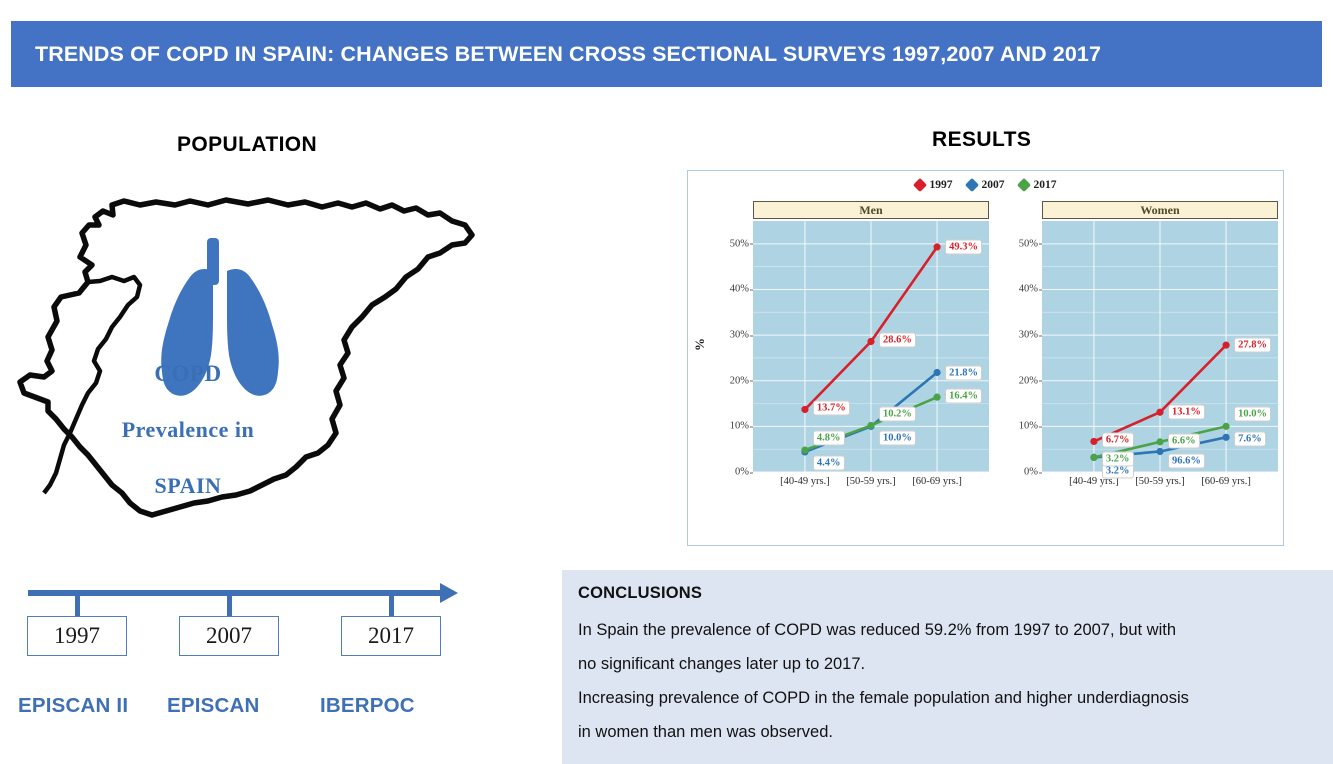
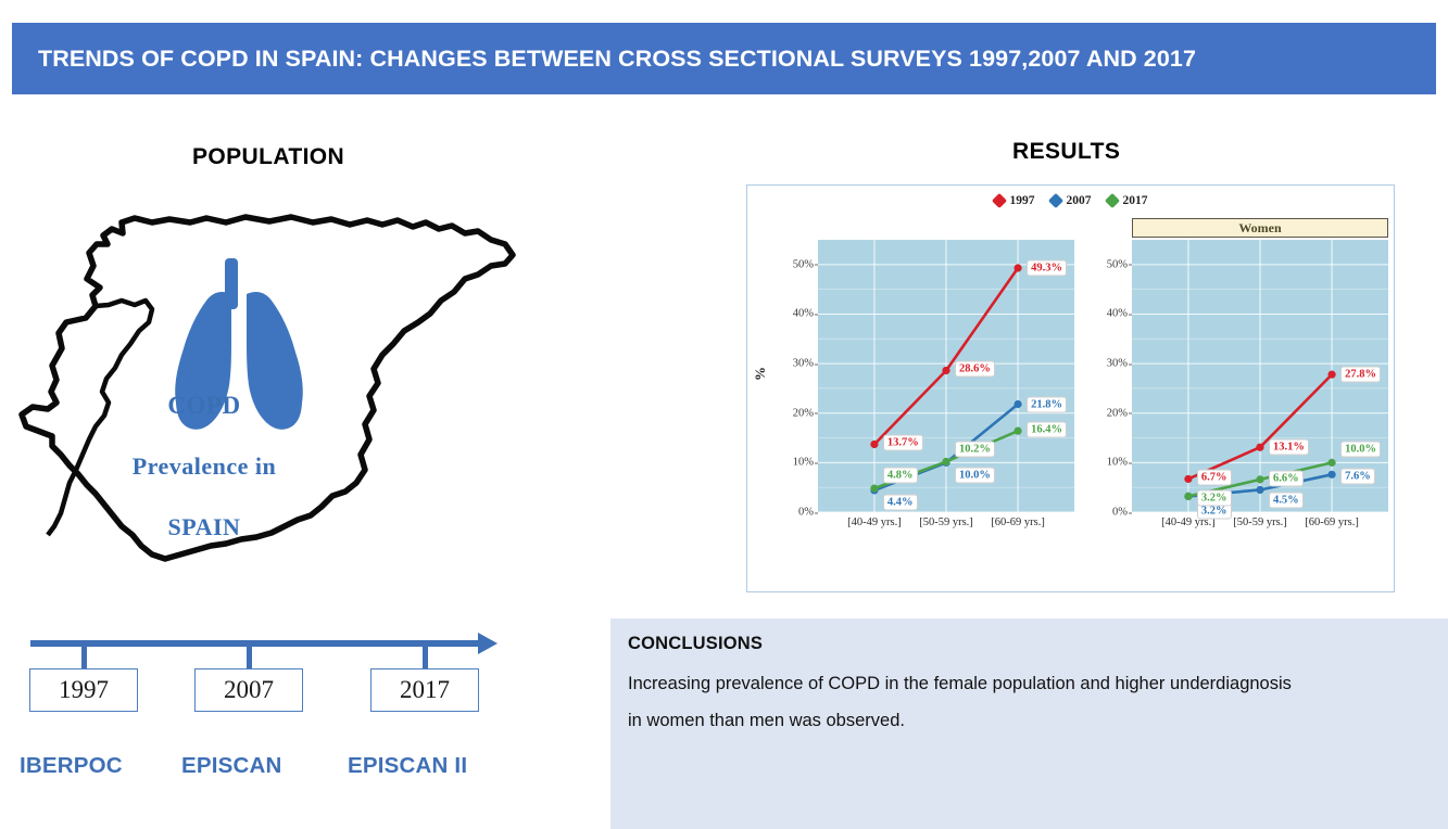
  TRENDS OF COPD IN SPAIN: CHANGES BETWEEN CROSS SECTIONAL SURVEYS 1997,2007 AND 2017
  POPULATION
  RESULTS
  COPD
  Prevalence in
  SPAIN
  1997
- EPISCAN II
+ IBERPOC
  2007
  EPISCAN
  2017
- IBERPOC
+ EPISCAN II
  1997
  2007
  2017
- Men
  0%
  10%
  20%
  30%
  40%
  50%
  [40-49 yrs.]
  [50-59 yrs.]
  [60-69 yrs.]
  13.7%
  28.6%
  49.3%
  4.4%
  10.0%
  21.8%
  4.8%
  10.2%
  16.4%
  Women
  0%
  10%
  20%
  30%
  40%
  50%
  [40-49 yrs.]
  [50-59 yrs.]
  [60-69 yrs.]
  6.7%
  13.1%
  27.8%
  3.2%
- 96.6%
+ 4.5%
  7.6%
  3.2%
  6.6%
  10.0%
  CONCLUSIONS
- In Spain the prevalence of COPD was reduced 59.2% from 1997 to 2007, but with
- no significant changes later up to 2017.
  Increasing prevalence of COPD in the female population and higher underdiagnosis
  in women than men was observed.
